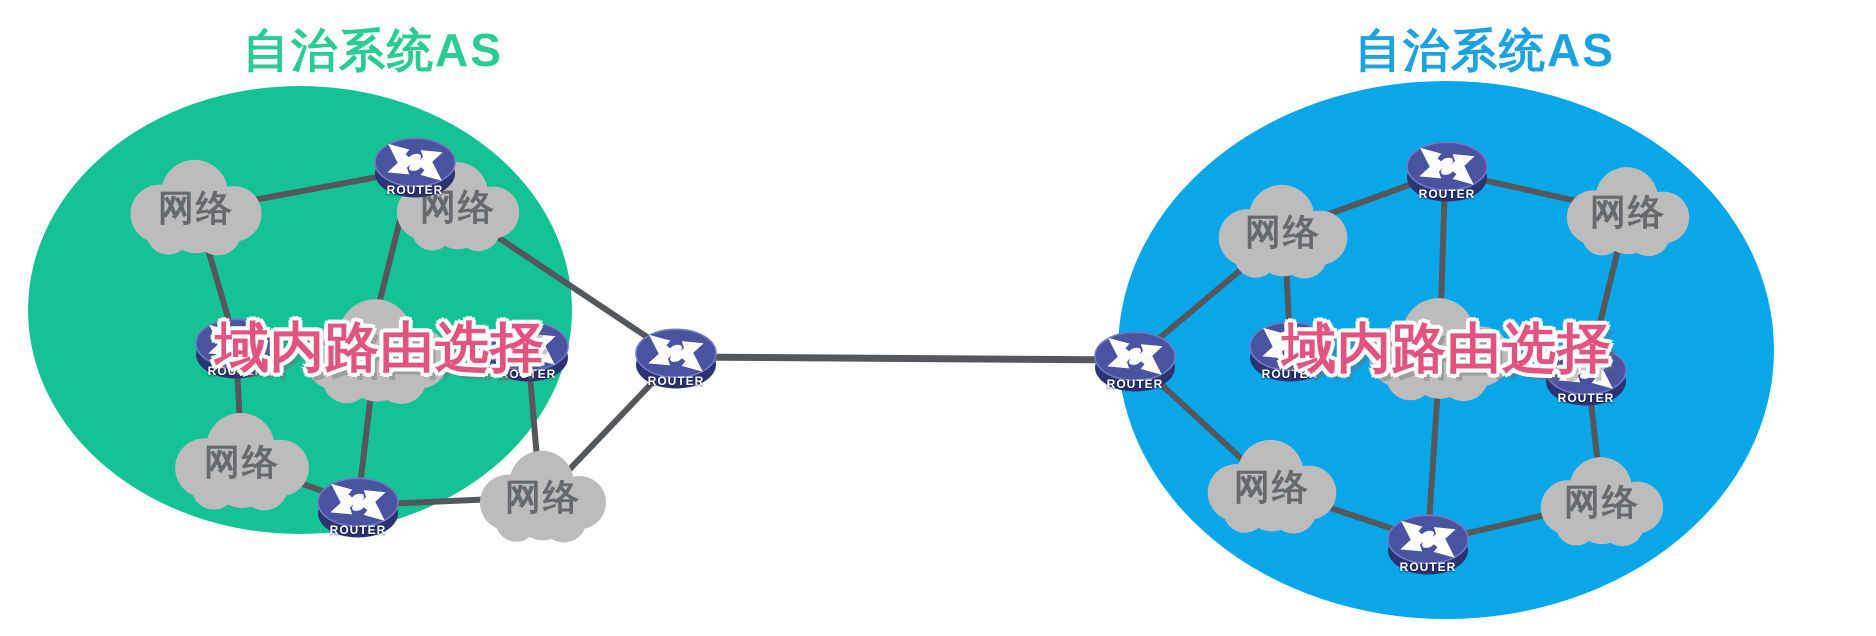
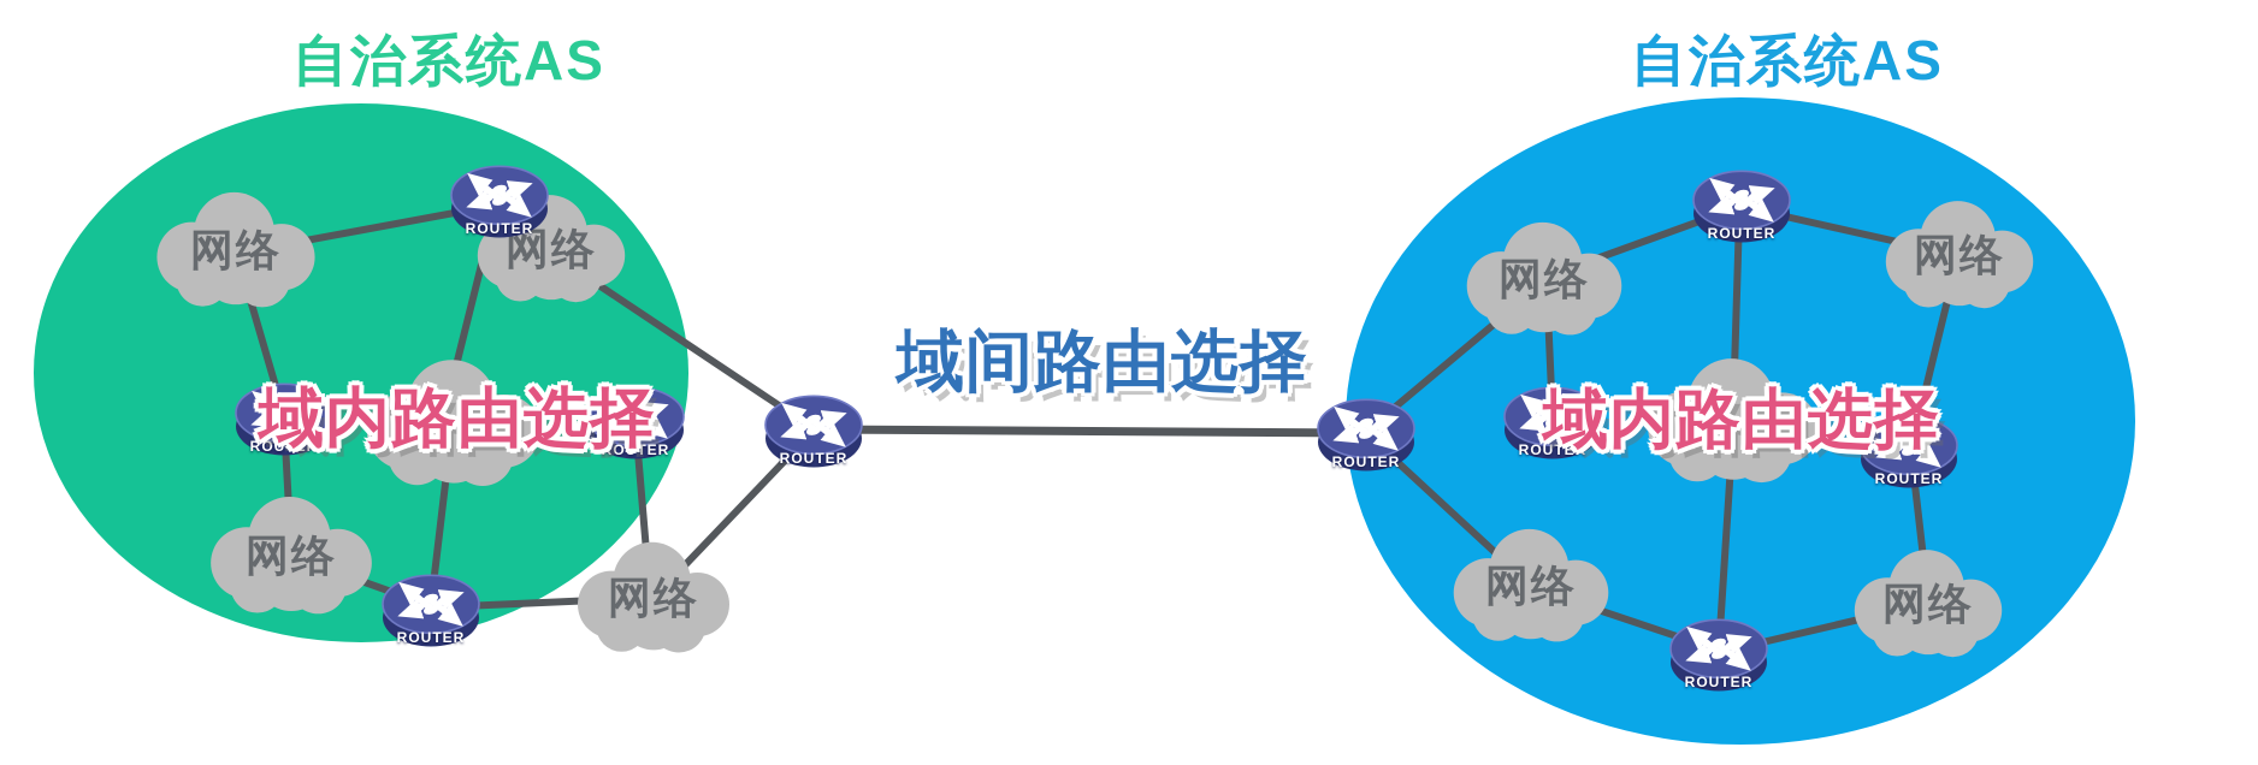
  网络
  网络
  网络
  网络
  ROUTER
  ROUTER
  ROUTER
  ROUTER
  ROUTER
  网络
  网络
  网络
  网络
  ROUTER
  ROUTER
  ROUTER
  ROUTER
  ROUTER
  域内路由选择
  域内路由选择
+ 域间路由选择
  自治系统AS
  自治系统AS
